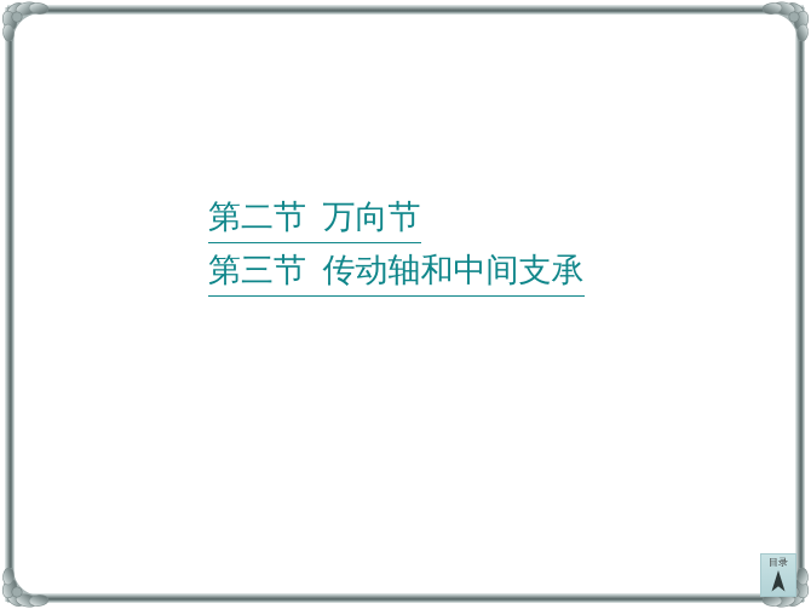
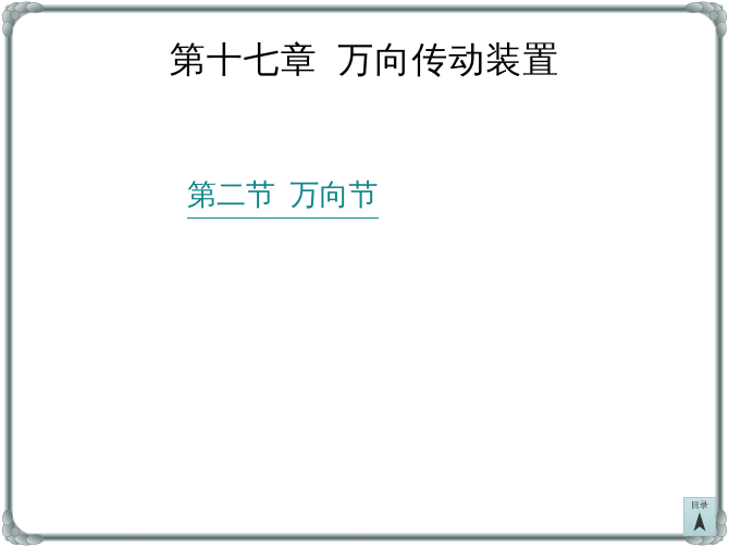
+ 第十七章 万向传动装置
  第二节 万向节
- 第三节 传动轴和中间支承
  目录
